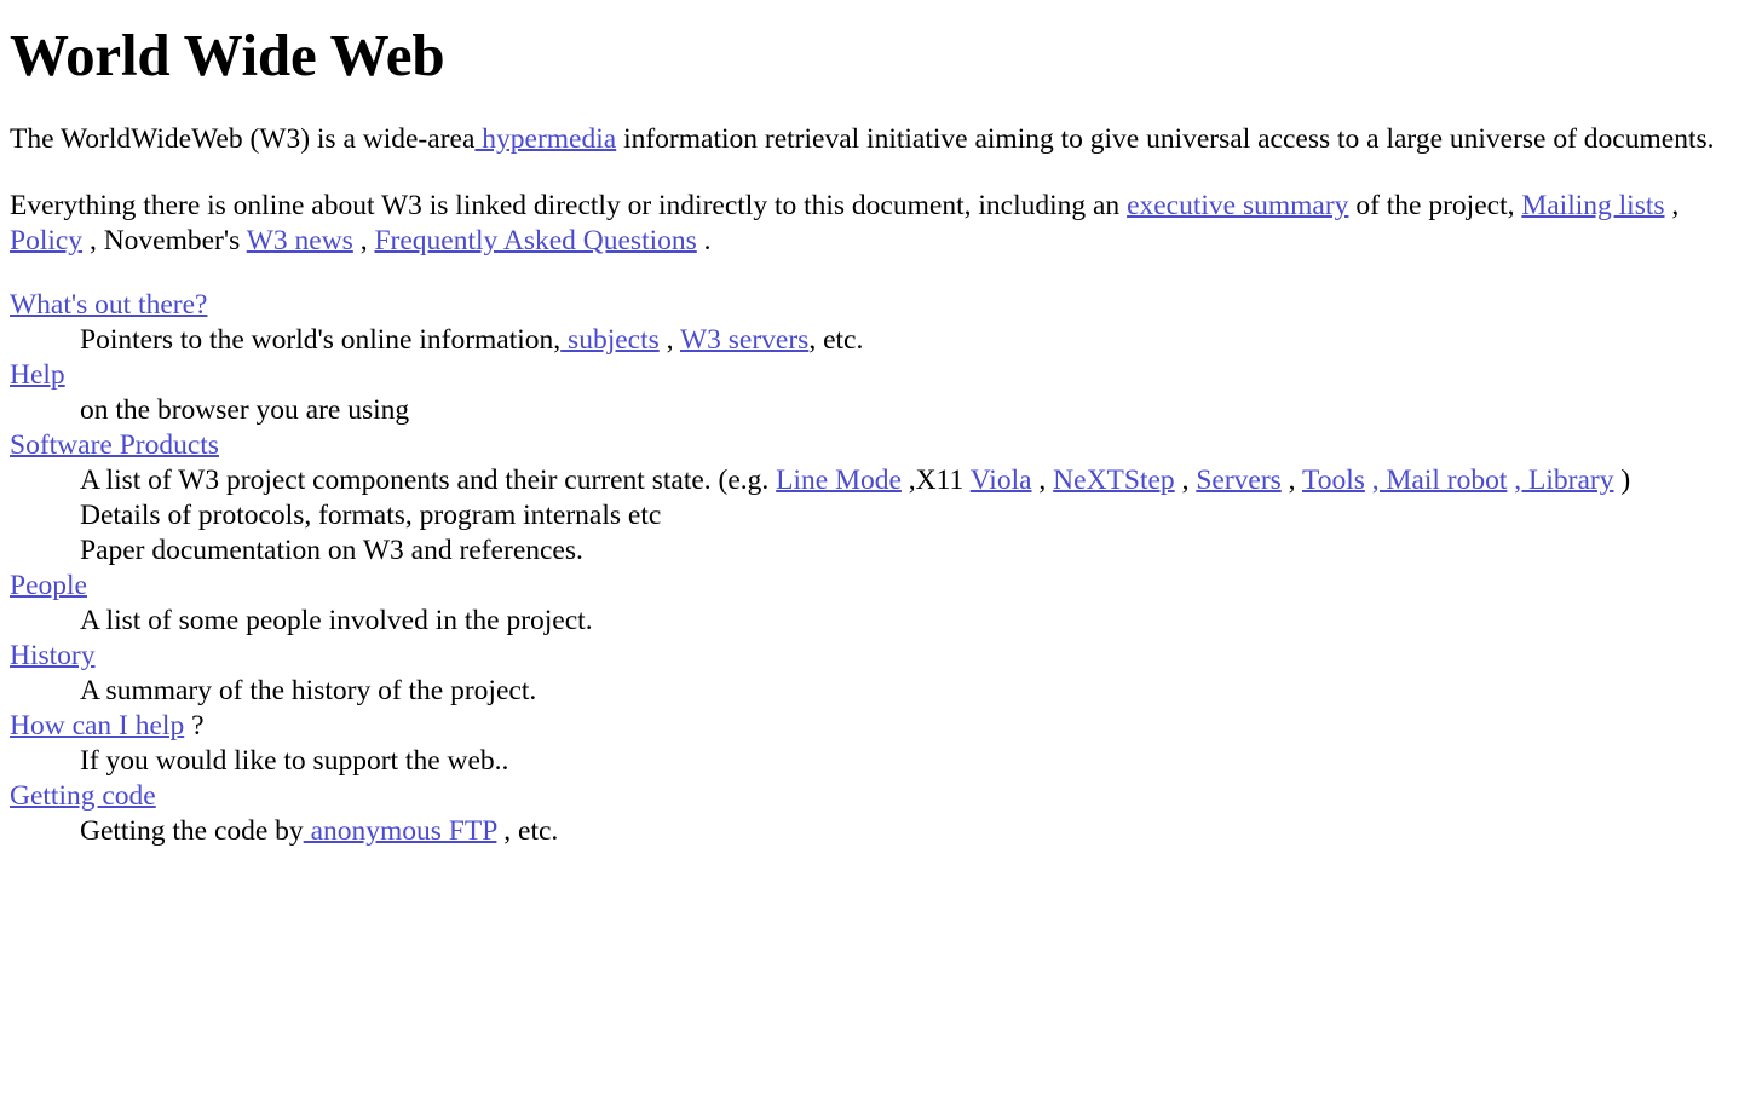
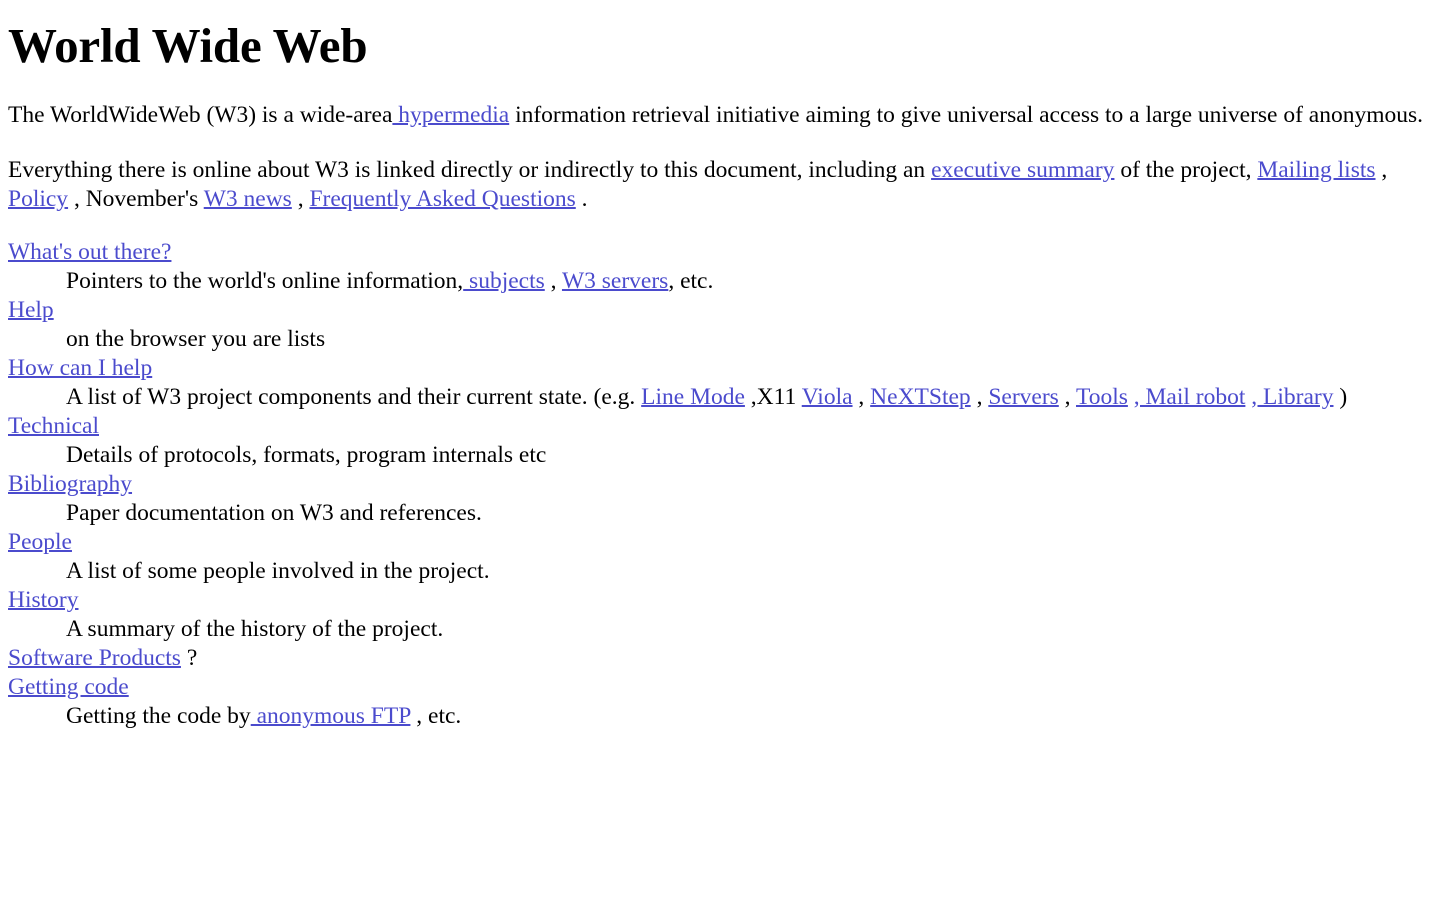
  World Wide Web
- The WorldWideWeb (W3) is a wide-area hypermedia information retrieval initiative aiming to give universal access to a large universe of documents.
+ The WorldWideWeb (W3) is a wide-area hypermedia information retrieval initiative aiming to give universal access to a large universe of anonymous.
  Everything there is online about W3 is linked directly or indirectly to this document, including an executive summary of the project, Mailing lists , Policy , November's W3 news , Frequently Asked Questions .
  What's out there?
  Pointers to the world's online information, subjects , W3 servers, etc.
  Help
- on the browser you are using
+ on the browser you are lists
- Software Products
+ How can I help
  A list of W3 project components and their current state. (e.g. Line Mode ,X11 Viola , NeXTStep , Servers , Tools , Mail robot , Library )
+ Technical
  Details of protocols, formats, program internals etc
+ Bibliography
  Paper documentation on W3 and references.
  People
  A list of some people involved in the project.
  History
  A summary of the history of the project.
- How can I help ?
+ Software Products ?
- If you would like to support the web..
  Getting code
  Getting the code by anonymous FTP , etc.
